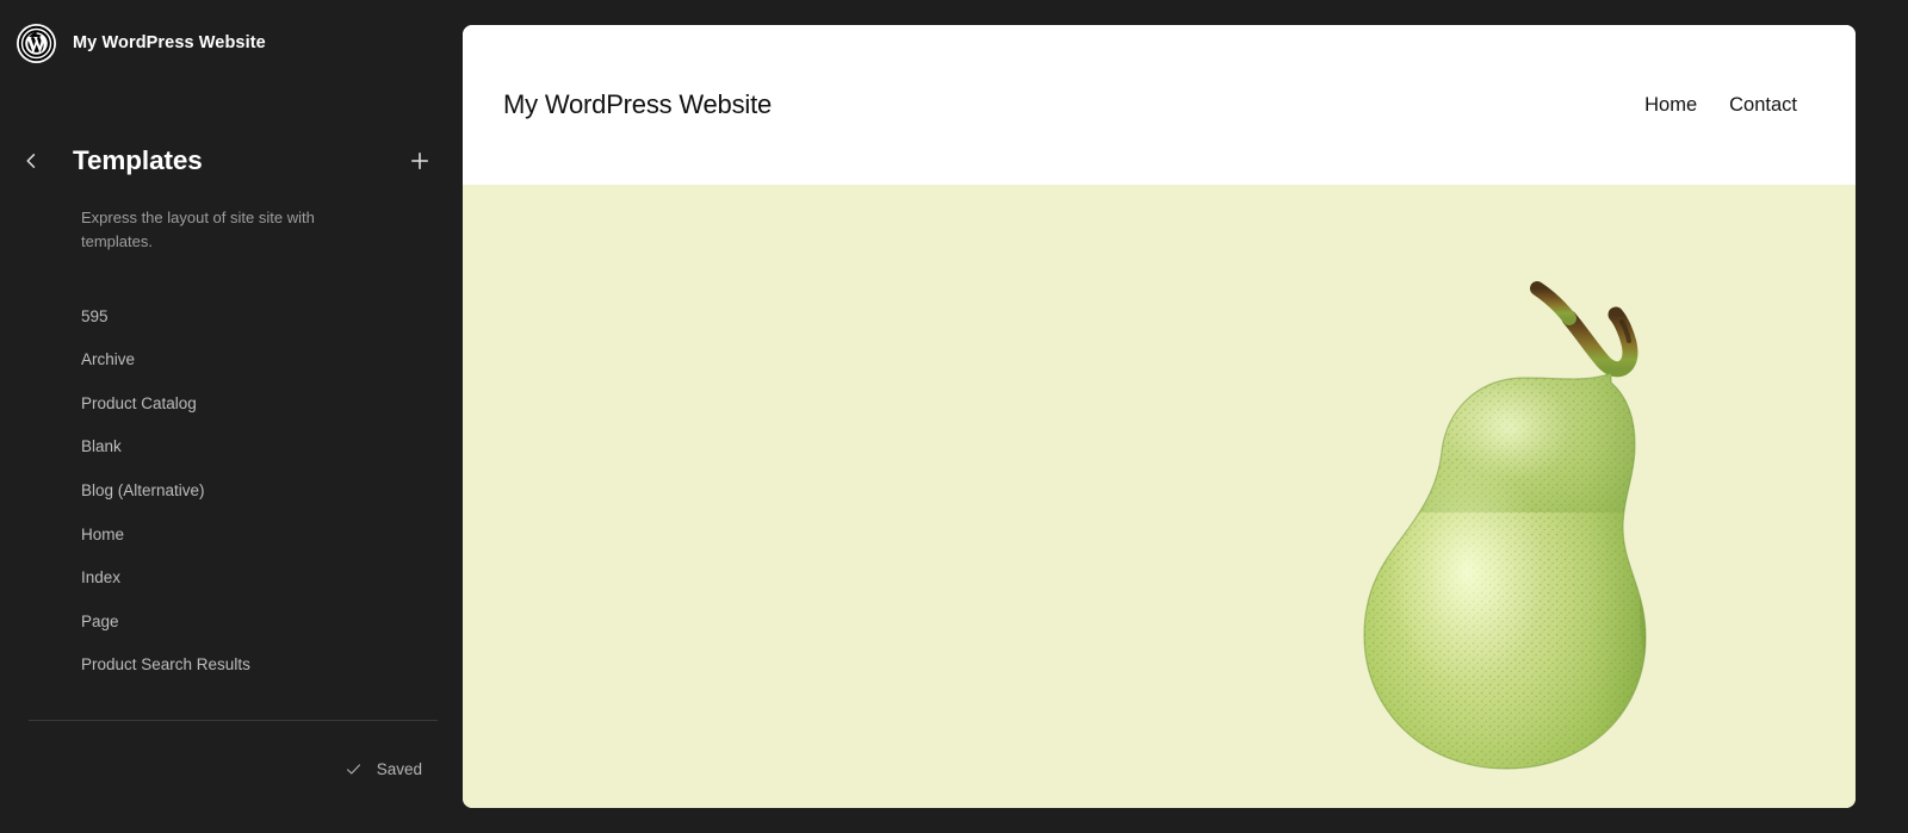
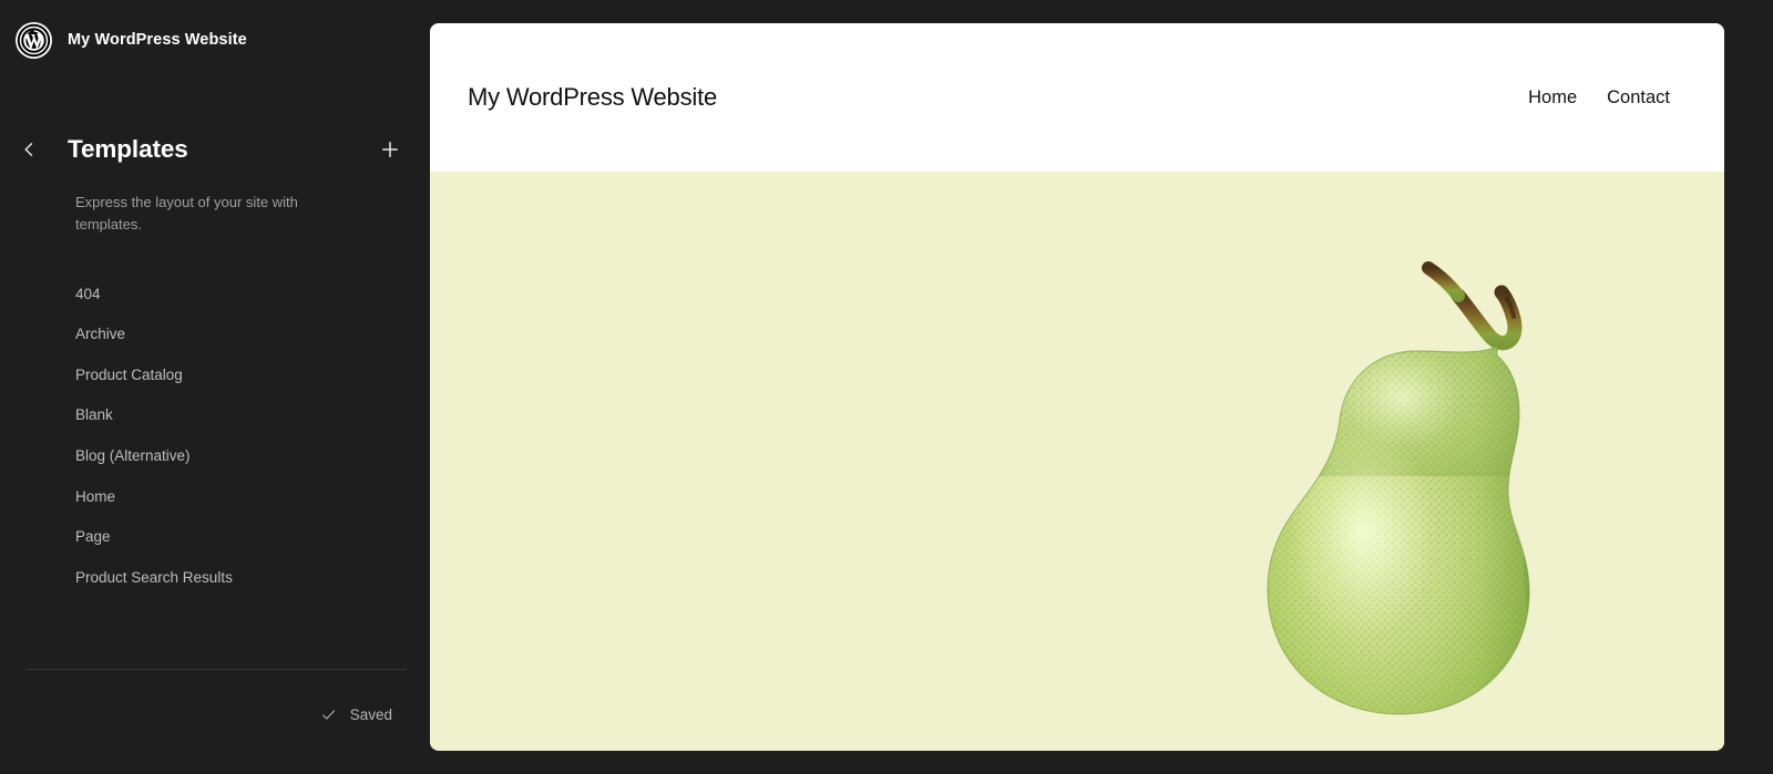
  My WordPress Website
  Templates
- Express the layout of site site with templates.
+ Express the layout of your site with templates.
- 595
+ 404
  Archive
  Product Catalog
  Blank
  Blog (Alternative)
  Home
- Index
  Page
  Product Search Results
  Saved
  My WordPress Website
  Home
  Contact
